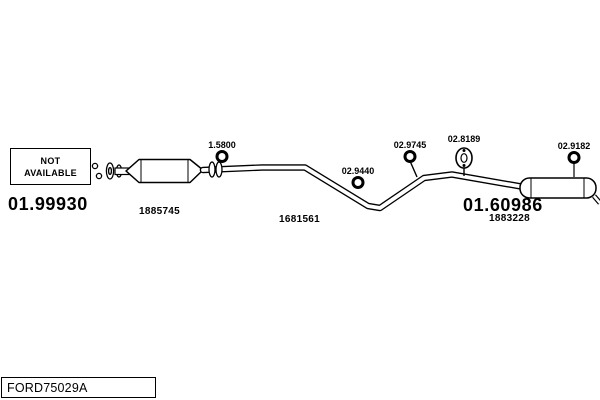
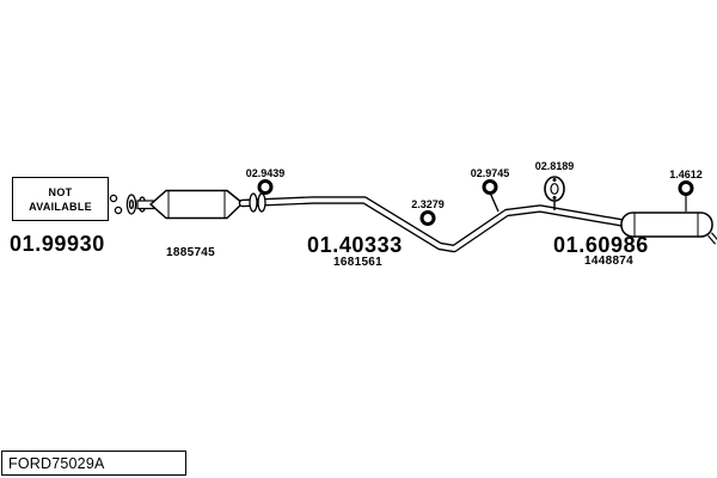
  NOT
  AVAILABLE
  01.99930
  1885745
+ 01.40333
  1681561
  01.60986
- 1883228
+ 1448874
- 1.5800
+ 02.9439
- 02.9440
+ 2.3279
  02.9745
  02.8189
- 02.9182
+ 1.4612
  FORD75029A
